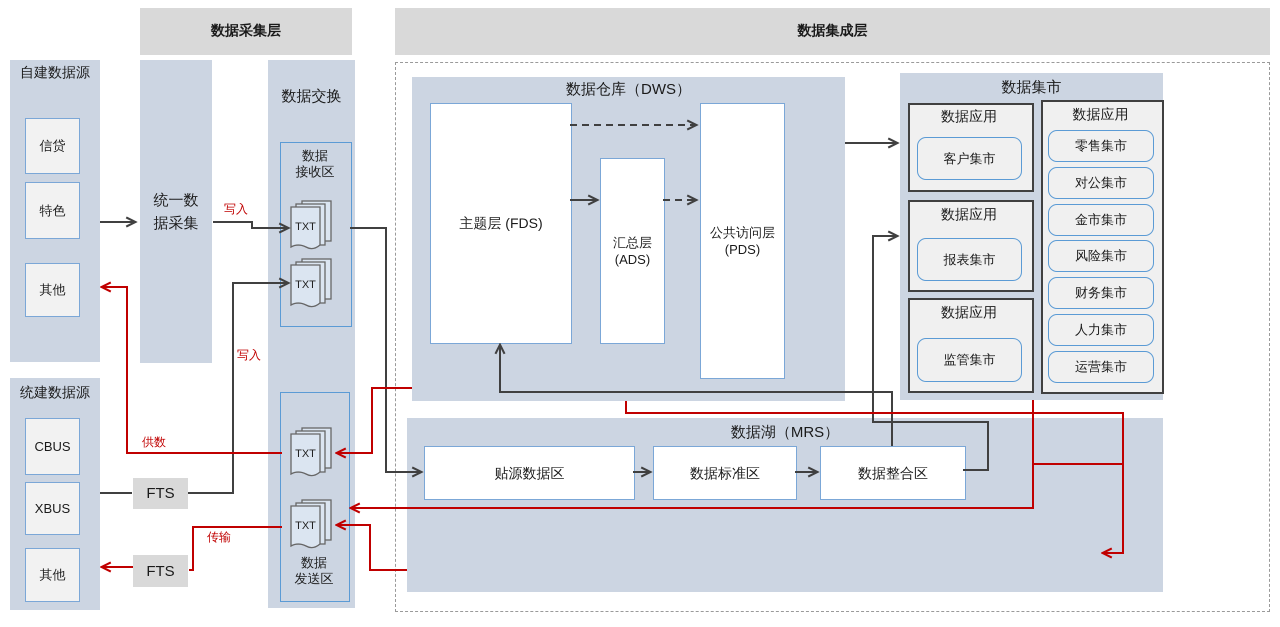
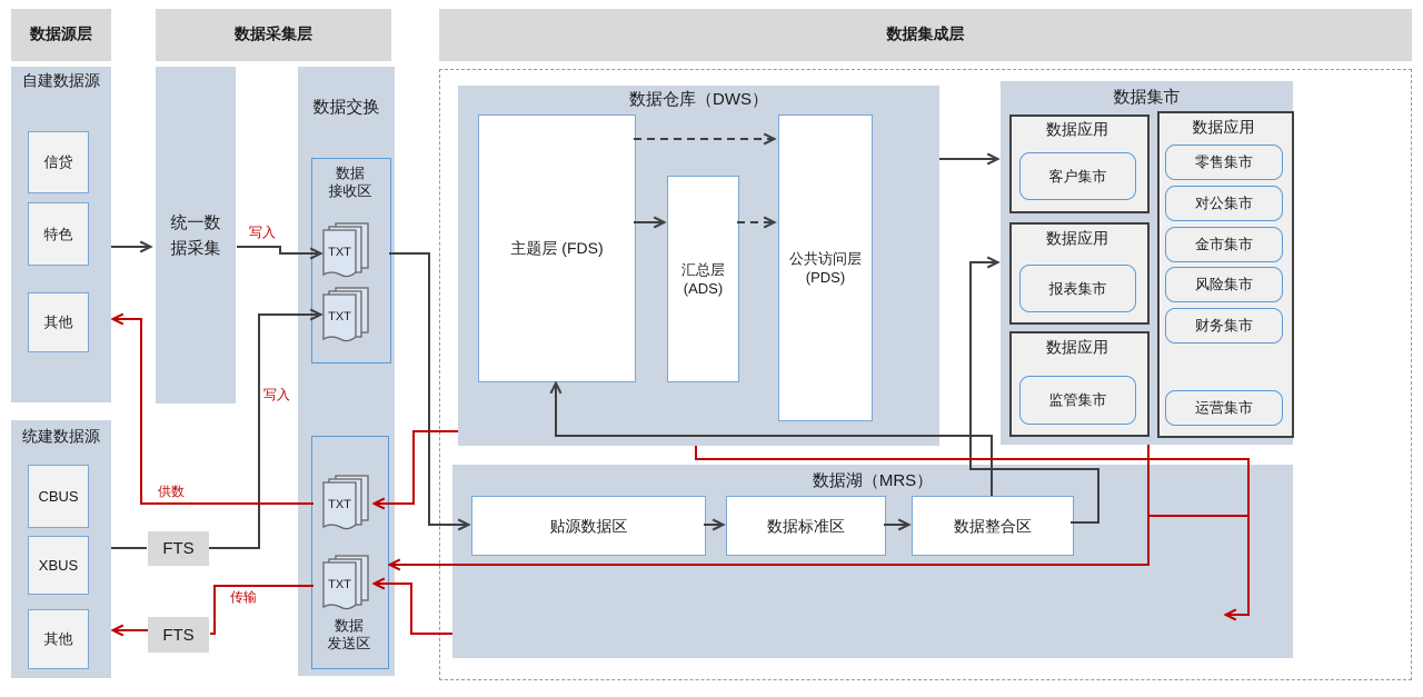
+ 数据源层
  数据采集层
  数据集成层
  自建数据源
  信贷
  特色
  其他
  统建数据源
  CBUS
  XBUS
  其他
  统一数
  据采集
  FTS
  FTS
  数据交换
  数据
  接收区
  数据
  发送区
  TXT
  TXT
  TXT
  TXT
  数据仓库（DWS）
  主题层 (FDS)
  汇总层
  (ADS)
  公共访问层
  (PDS)
  数据集市
  数据应用
  客户集市
  数据应用
  报表集市
  数据应用
  监管集市
  数据应用
  零售集市
  对公集市
  金市集市
  风险集市
  财务集市
- 人力集市
  运营集市
  数据湖（MRS）
  贴源数据区
  数据标准区
  数据整合区
  写入
  写入
  供数
  传输
